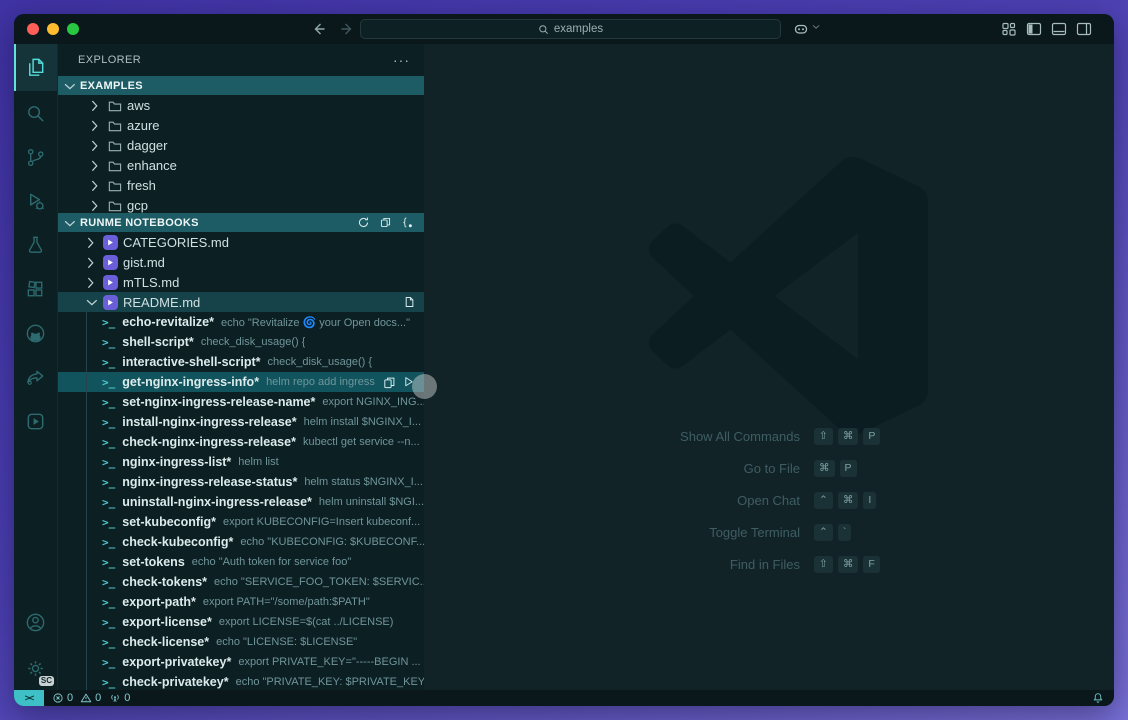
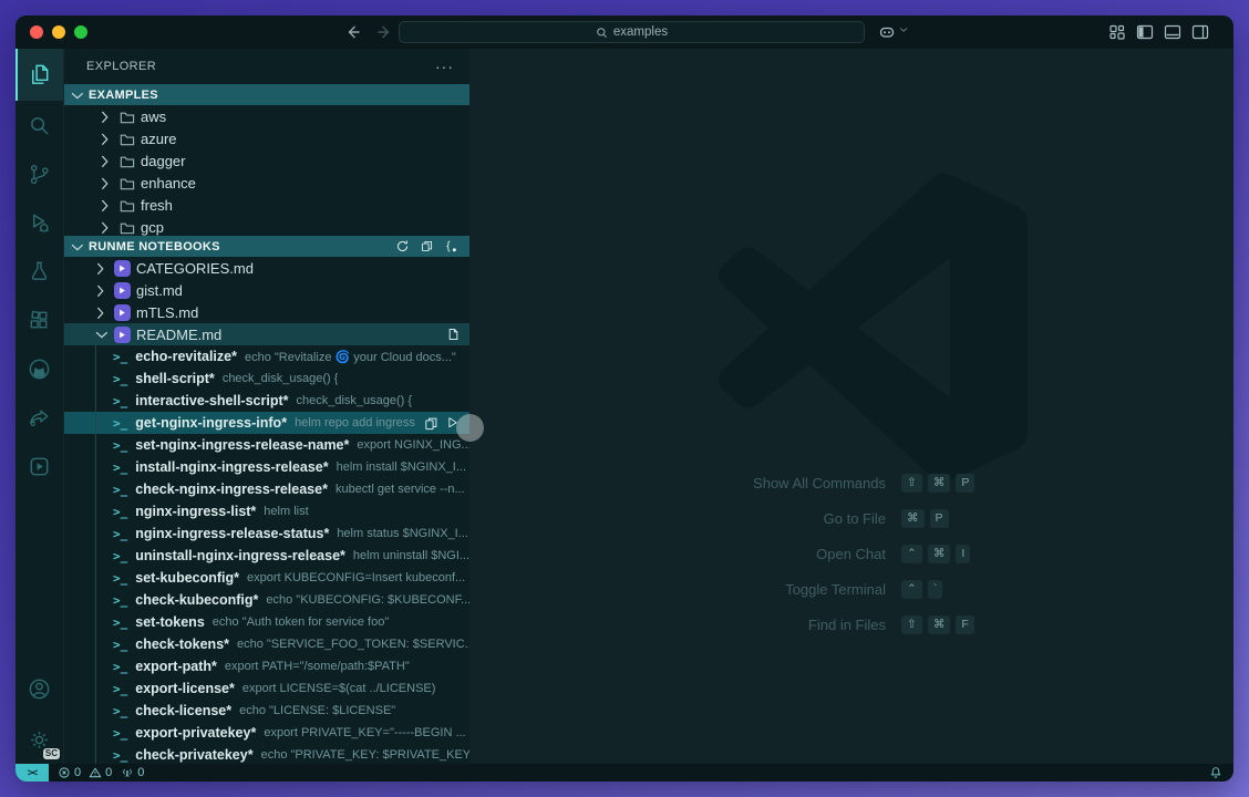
  examples
  SC
  EXPLORER
  ···
  EXAMPLES
  aws
  azure
  dagger
  enhance
  fresh
  gcp
  RUNME NOTEBOOKS
  CATEGORIES.md
  gist.md
  mTLS.md
  README.md
  >_
  echo-revitalize*
- echo "Revitalize 🌀 your Open docs..."
+ echo "Revitalize 🌀 your Cloud docs..."
  >_
  shell-script*
  check_disk_usage() {
  >_
  interactive-shell-script*
  check_disk_usage() {
  >_
  get-nginx-ingress-info*
  helm repo add ingress
  >_
  set-nginx-ingress-release-name*
  export NGINX_ING..
  >_
  install-nginx-ingress-release*
  helm install $NGINX_I...
  >_
  check-nginx-ingress-release*
  kubectl get service --n...
  >_
  nginx-ingress-list*
  helm list
  >_
  nginx-ingress-release-status*
  helm status $NGINX_I...
  >_
  uninstall-nginx-ingress-release*
  helm uninstall $NGI...
  >_
  set-kubeconfig*
  export KUBECONFIG=Insert kubeconf...
  >_
  check-kubeconfig*
  echo "KUBECONFIG: $KUBECONF..
  >_
  set-tokens
  echo "Auth token for service foo"
  >_
  check-tokens*
  echo "SERVICE_FOO_TOKEN: $SERVIC.
  >_
  export-path*
  export PATH="/some/path:$PATH"
  >_
  export-license*
  export LICENSE=$(cat ../LICENSE)
  >_
  check-license*
  echo "LICENSE: $LICENSE"
  >_
  export-privatekey*
  export PRIVATE_KEY="-----BEGIN ...
  >_
  check-privatekey*
  echo "PRIVATE_KEY: $PRIVATE_KEY
  Show All Commands
  ⇧
  ⌘
  P
  Go to File
  ⌘
  P
  Open Chat
  ⌃
  ⌘
  I
  Toggle Terminal
  ⌃
  `
  Find in Files
  ⇧
  ⌘
  F
  ><
  0
  0
  0
